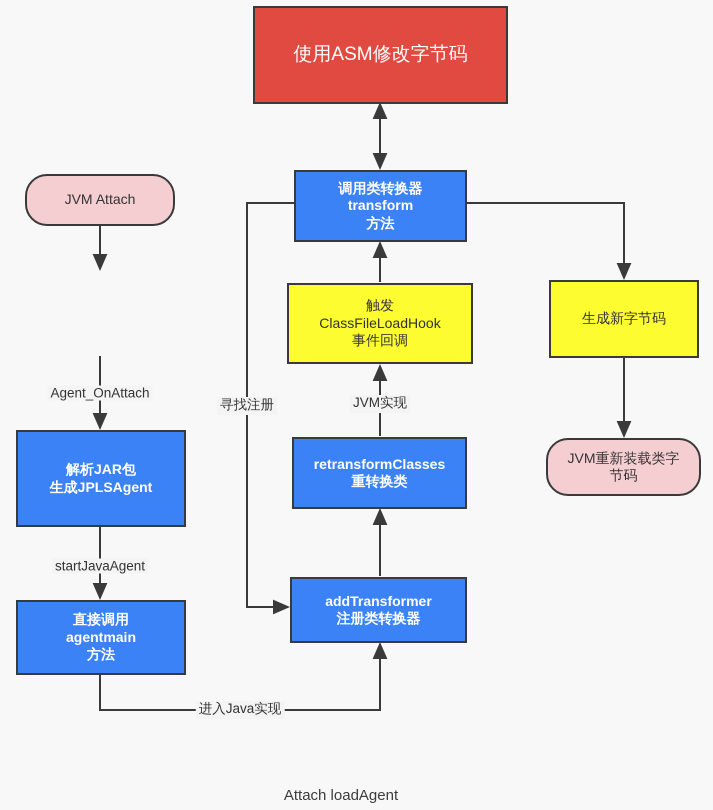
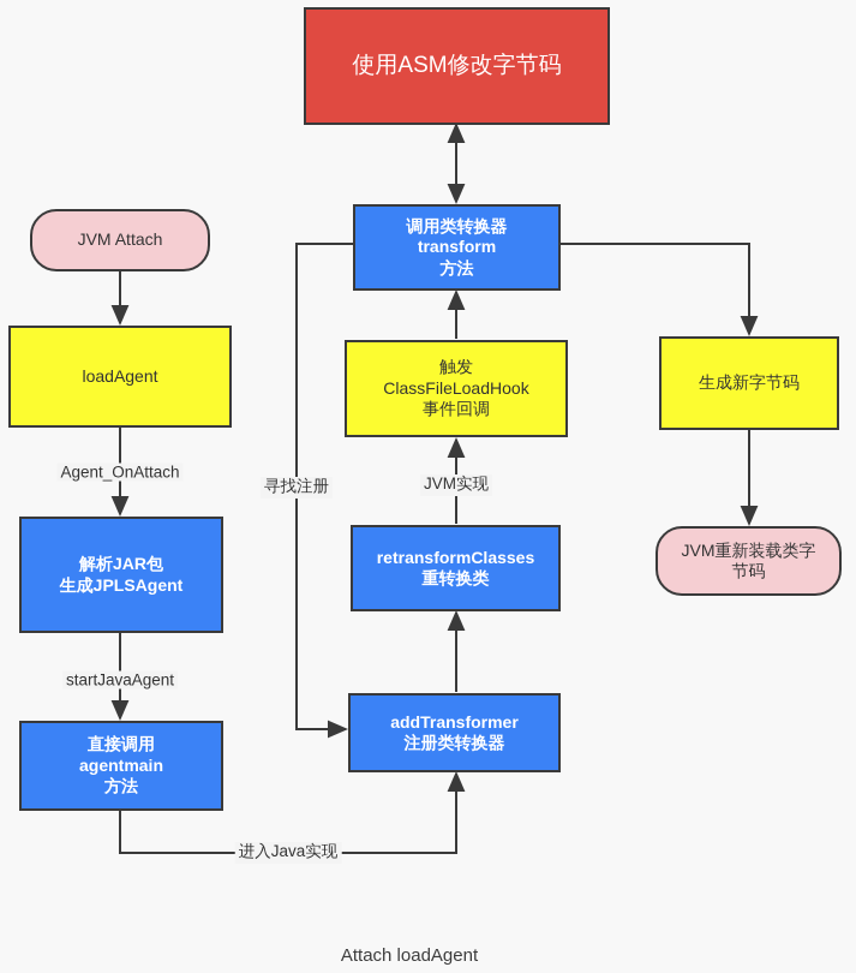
  使用ASM修改字节码
  调用类转换器
  transform
  方法
  触发
  ClassFileLoadHook
  事件回调
  retransformClasses
  重转换类
  addTransformer
  注册类转换器
  JVM Attach
+ loadAgent
  解析JAR包
  生成JPLSAgent
  直接调用
  agentmain
  方法
  生成新字节码
  JVM重新装载类字
  节码
  Agent_OnAttach
  startJavaAgent
  寻找注册
  JVM实现
  进入Java实现
  Attach loadAgent
